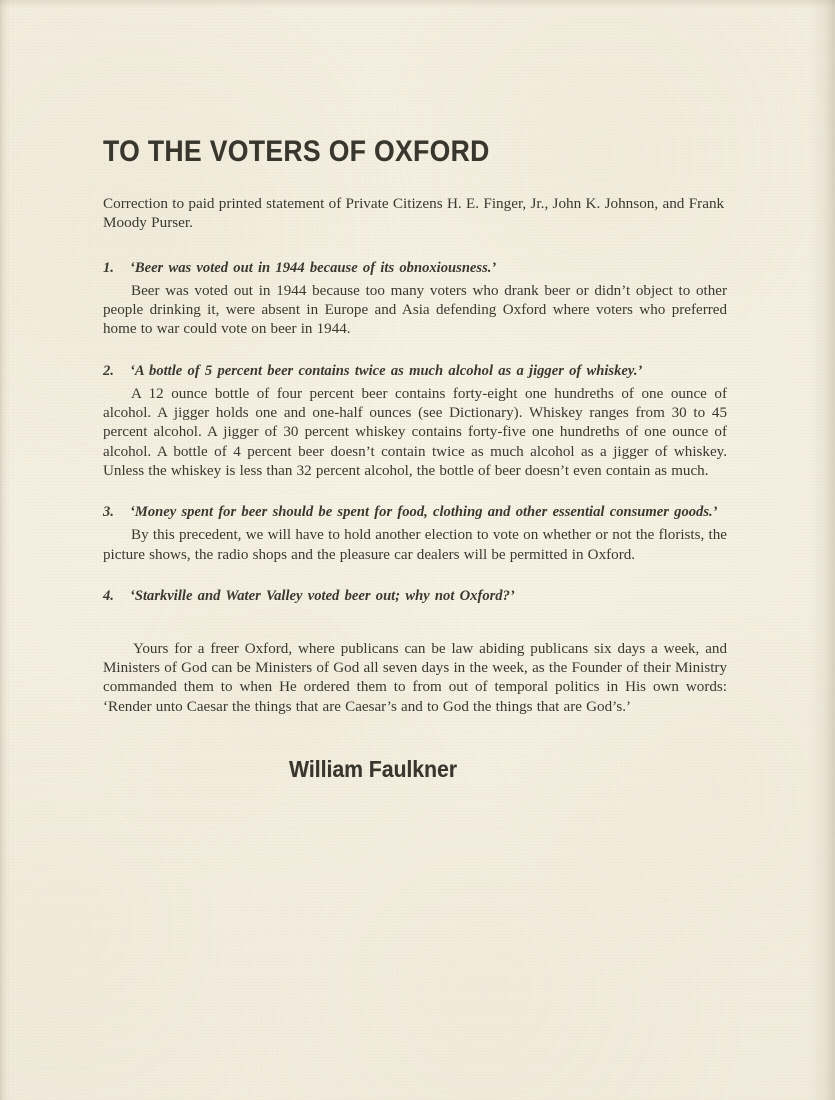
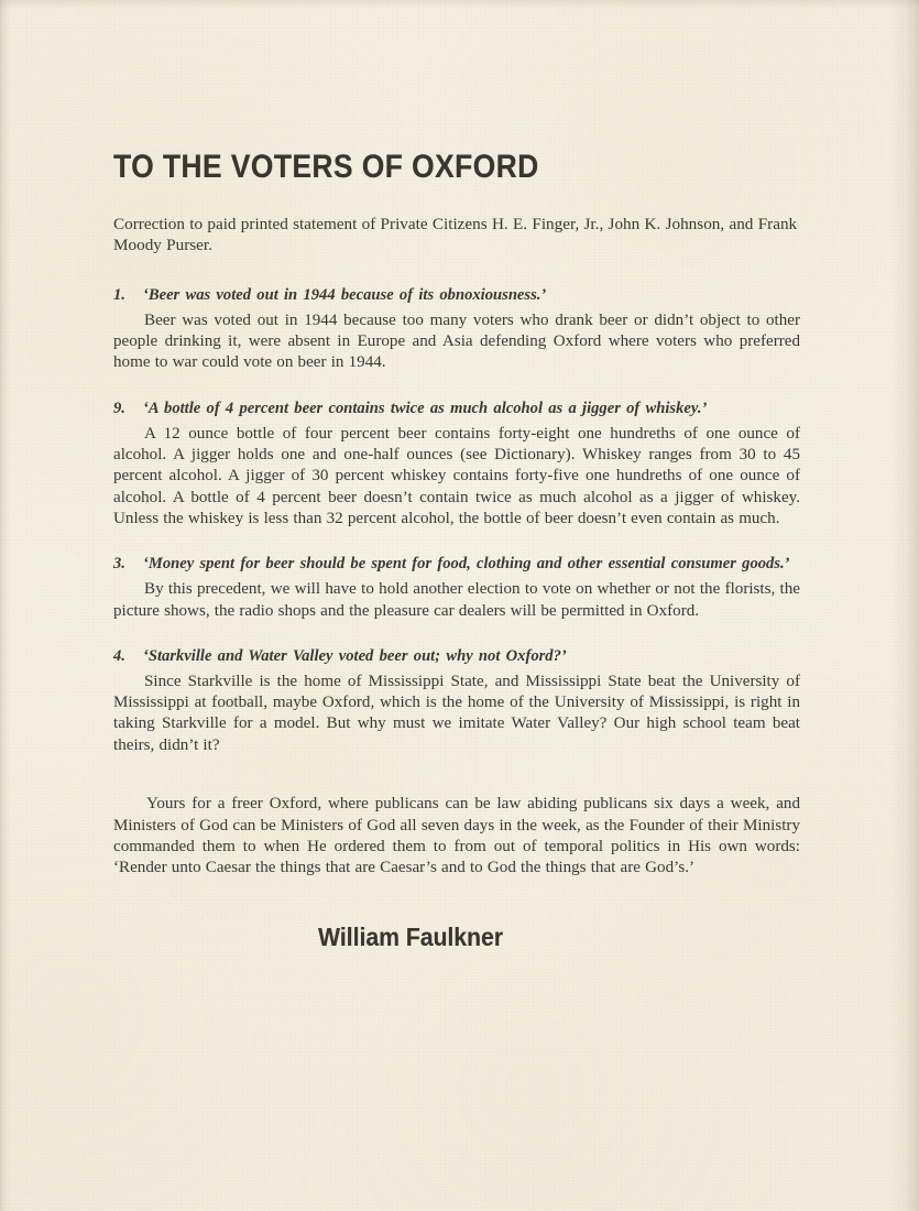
  TO THE VOTERS OF OXFORD
  Correction to paid printed statement of Private Citizens H. E. Finger, Jr., John K. Johnson, and Frank Moody Purser.
  1.
  ‘Beer was voted out in 1944 because of its obnoxiousness.’
  Beer was voted out in 1944 because too many voters who drank beer or didn’t object to other people drinking it, were absent in Europe and Asia defending Oxford where voters who preferred home to war could vote on beer in 1944.
- 2.
+ 9.
- ‘A bottle of 5 percent beer contains twice as much alcohol as a jigger of whiskey.’
+ ‘A bottle of 4 percent beer contains twice as much alcohol as a jigger of whiskey.’
  A 12 ounce bottle of four percent beer contains forty-eight one hundreths of one ounce of alcohol. A jigger holds one and one-half ounces (see Dictionary). Whiskey ranges from 30 to 45 percent alcohol. A jigger of 30 percent whiskey contains forty-five one hundreths of one ounce of alcohol. A bottle of 4 percent beer doesn’t contain twice as much alcohol as a jigger of whiskey. Unless the whiskey is less than 32 percent alcohol, the bottle of beer doesn’t even contain as much.
  3.
  ‘Money spent for beer should be spent for food, clothing and other essential consumer goods.’
  By this precedent, we will have to hold another election to vote on whether or not the florists, the picture shows, the radio shops and the pleasure car dealers will be permitted in Oxford.
  4.
  ‘Starkville and Water Valley voted beer out; why not Oxford?’
+ Since Starkville is the home of Mississippi State, and Mississippi State beat the University of Mississippi at football, maybe Oxford, which is the home of the University of Mississippi, is right in taking Starkville for a model. But why must we imitate Water Valley? Our high school team beat theirs, didn’t it?
  Yours for a freer Oxford, where publicans can be law abiding publicans six days a week, and Ministers of God can be Ministers of God all seven days in the week, as the Founder of their Ministry commanded them to when He ordered them to from out of temporal politics in His own words: ‘Render unto Caesar the things that are Caesar’s and to God the things that are God’s.’
  William Faulkner
